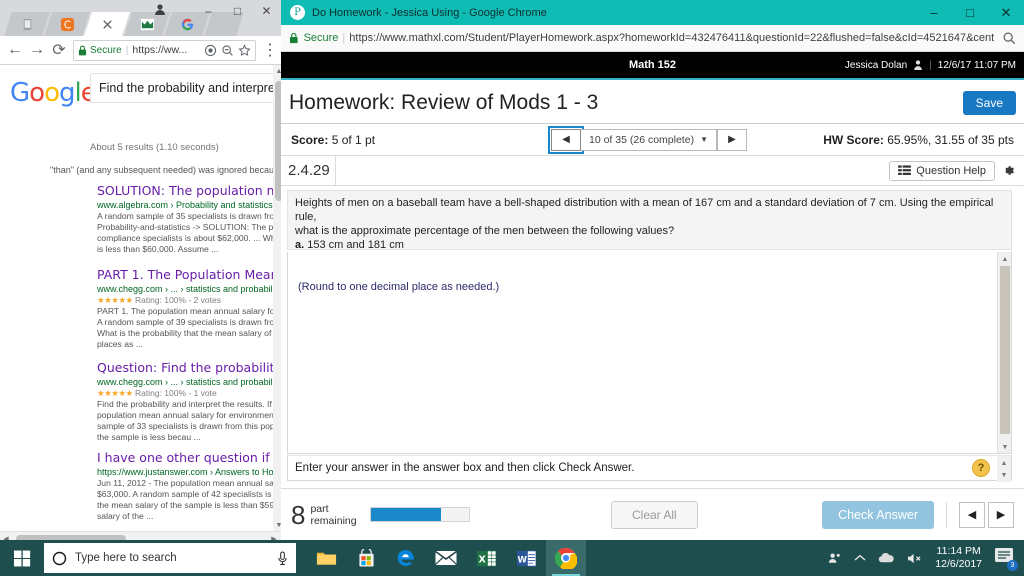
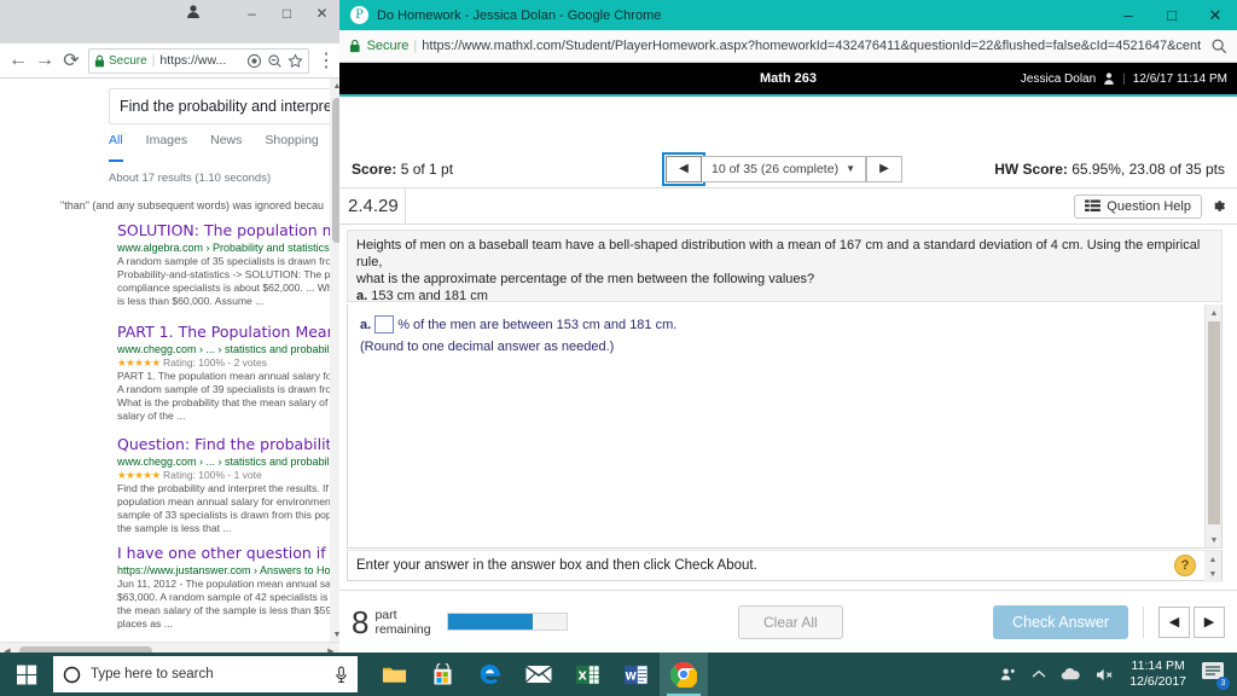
- C
  –
  □
  ✕
  ←
  →
  ⟳
  Secure
  |
  https://ww...
  ⋮
- Google
  Find the probability and interpre
+ All
+ Images
+ News
+ Shopping
- About 5 results (1.10 seconds)
+ About 17 results (1.10 seconds)
- "than" (and any subsequent needed) was ignored becau
+ "than" (and any subsequent words) was ignored becau
  SOLUTION: The population
  www.algebra.com › Probability and statistics
  A random sample of 35 specialists is drawn fro
  Probability-and-statistics -> SOLUTION: The p
  compliance specialists is about $62,000. ... W
  is less than $60,000. Assume ...
  PART 1. The Population Mea
  www.chegg.com › ... › statistics and probabil
  ★★★★★ Rating: 100% - 2 votes
  PART 1. The population mean annual salary f
  A random sample of 39 specialists is drawn fro
  What is the probability that the mean salary of
- places as ...
+ salary of the ...
  Question: Find the probabilit
  www.chegg.com › ... › statistics and probabil
  ★★★★★ Rating: 100% - 1 vote
  Find the probability and interpret the results. If
  population mean annual salary for environmen
  sample of 33 specialists is drawn from this po
- the sample is less becau ...
+ the sample is less that ...
  I have one other question if
  https://www.justanswer.com › Answers to Ho
  Jun 11, 2012 - The population mean annual sa
  $63,000. A random sample of 42 specialists is
  the mean salary of the sample is less than $59
- salary of the ...
+ places as ...
  P
- Do Homework - Jessica Using - Google Chrome
+ Do Homework - Jessica Dolan - Google Chrome
  –
  □
  ✕
  Secure
  |
  https://www.mathxl.com/Student/PlayerHomework.aspx?homeworkId=432476411&questionId=22&flushed=false&cId=4521647&cent
- Math 152
+ Math 263
  Jessica Dolan
  |
- 12/6/17 11:07 PM
+ 12/6/17 11:14 PM
- Homework: Review of Mods 1 - 3
- Save
  Score: 5 of 1 pt
  ◀
  10 of 35 (26 complete)
  ▼
  ▶
- HW Score: 65.95%, 31.55 of 35 pts
+ HW Score: 65.95%, 23.08 of 35 pts
  2.4.29
  Question Help
- Heights of men on a baseball team have a bell-shaped distribution with a mean of 167 cm and a standard deviation of 7 cm. Using the empirical rule,
+ Heights of men on a baseball team have a bell-shaped distribution with a mean of 167 cm and a standard deviation of 4 cm. Using the empirical rule,
  what is the approximate percentage of the men between the following values?
  a. 153 cm and 181 cm
+ a.
+ % of the men are between 153 cm and 181 cm.
- (Round to one decimal place as needed.)
+ (Round to one decimal answer as needed.)
- Enter your answer in the answer box and then click Check Answer.
+ Enter your answer in the answer box and then click Check About.
  ?
  8
  part
  remaining
  Clear All
  Check Answer
  ◀
  ▶
  Type here to search
  X
  W
  11:14 PM
  12/6/2017
